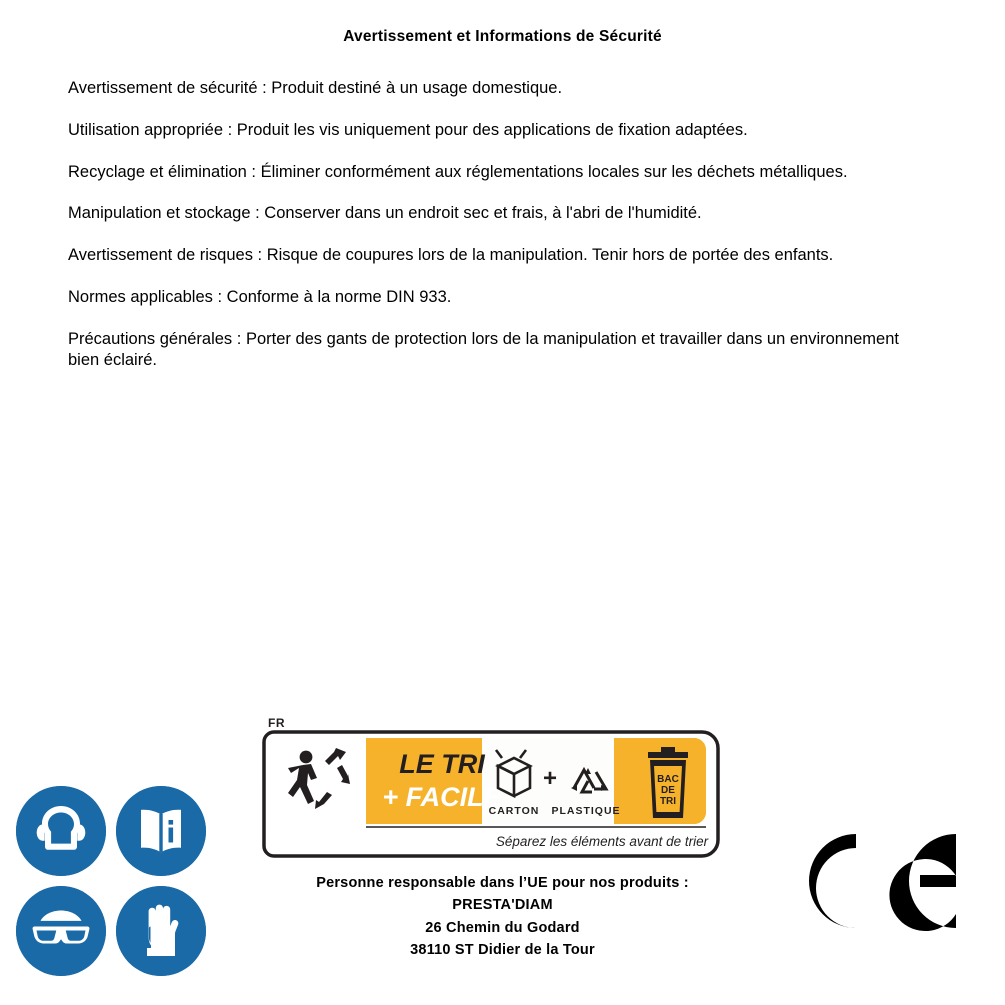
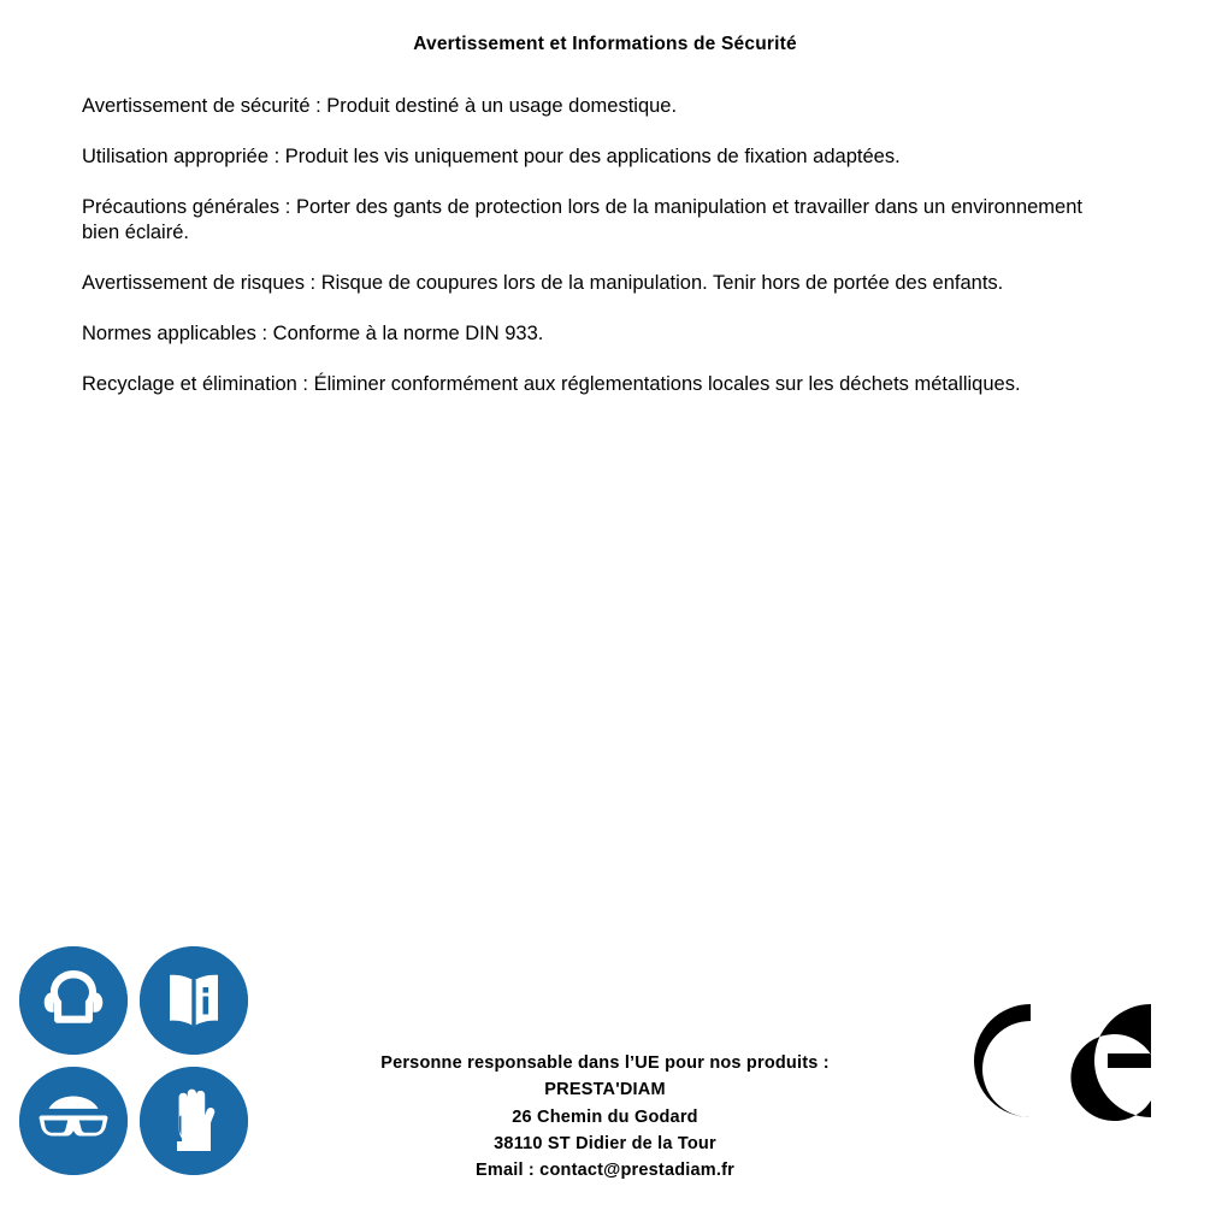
  Avertissement et Informations de Sécurité
  Avertissement de sécurité : Produit destiné à un usage domestique.
  Utilisation appropriée : Produit les vis uniquement pour des applications de fixation adaptées.
- Recyclage et élimination : Éliminer conformément aux réglementations locales sur les déchets métalliques.
+ Précautions générales : Porter des gants de protection lors de la manipulation et travailler dans un environnement bien éclairé.
- Manipulation et stockage : Conserver dans un endroit sec et frais, à l'abri de l'humidité.
  Avertissement de risques : Risque de coupures lors de la manipulation. Tenir hors de portée des enfants.
  Normes applicables : Conforme à la norme DIN 933.
- Précautions générales : Porter des gants de protection lors de la manipulation et travailler dans un environnement bien éclairé.
+ Recyclage et élimination : Éliminer conformément aux réglementations locales sur les déchets métalliques.
- FR
- LE TRI
- + FACILE
- CARTON
- +
- PLASTIQUE
- BAC
- DE
- TRI
- Séparez les éléments avant de trier
  Personne responsable dans l’UE pour nos produits :
  PRESTA'DIAM
  26 Chemin du Godard
  38110 ST Didier de la Tour
+ Email : contact@prestadiam.fr
